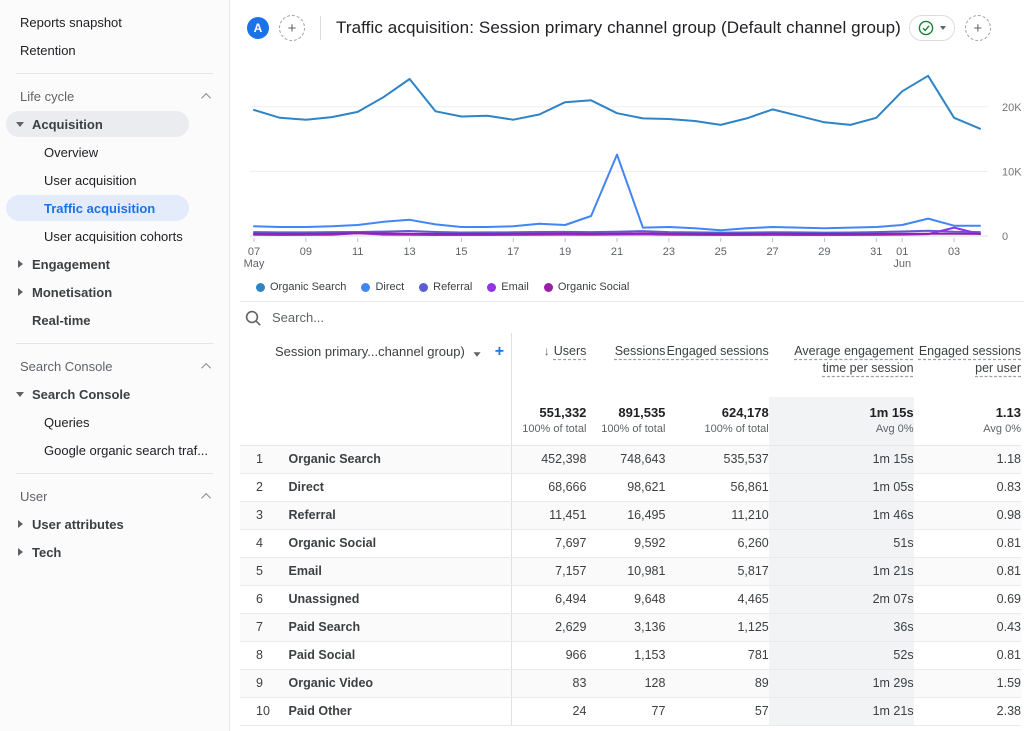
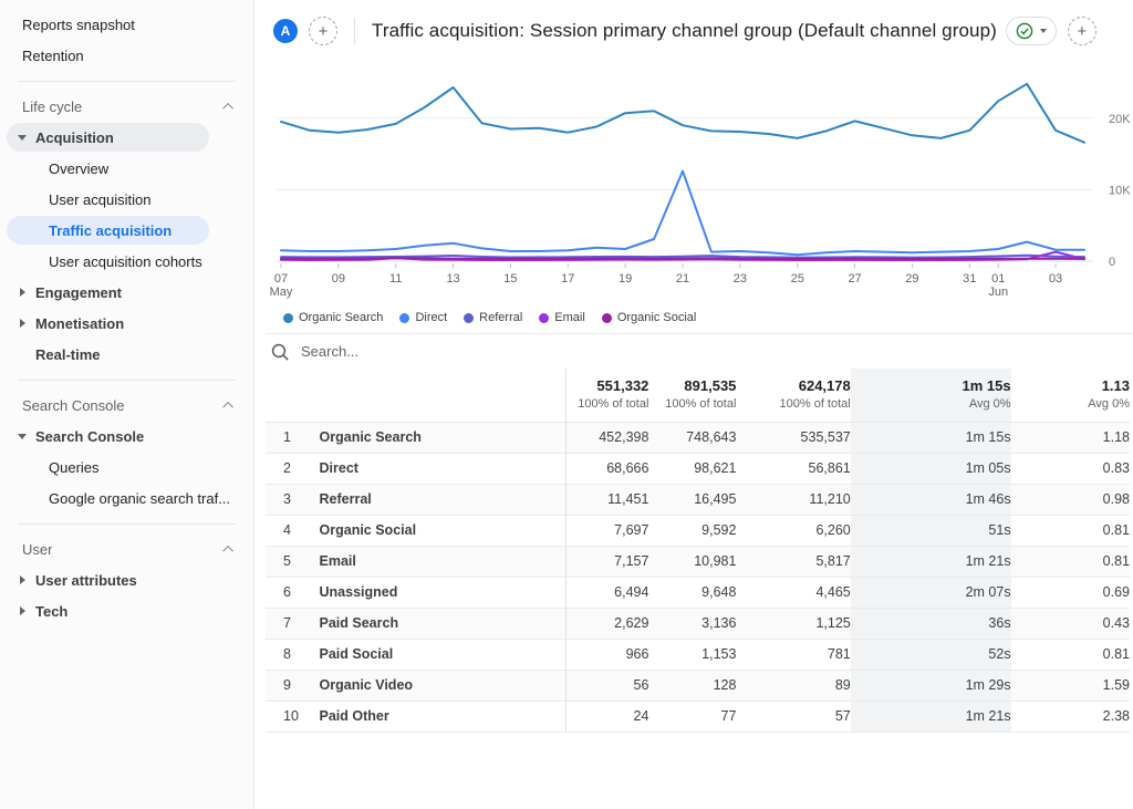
  Reports snapshot
  Retention
  Life cycle
  Acquisition
  Overview
  User acquisition
  Traffic acquisition
  User acquisition cohorts
  Engagement
  Monetisation
  Real-time
  Search Console
  Search Console
  Queries
  Google organic search traf...
  User
  User attributes
  Tech
  A
  +
  Traffic acquisition: Session primary channel group (Default channel group)
  +
  0
  10K
  20K
  07
  May
  09
  11
  13
  15
  17
  19
  21
  23
  25
  27
  29
  31
  01
  Jun
  03
  Organic Search
  Direct
  Referral
  Email
  Organic Social
  Search...
- Session primary...channel group) +	↓ Users	Sessions	Engaged sessions	Average engagement time per session	Engaged sessions per user
  	551,332100% of total	891,535100% of total	624,178100% of total	1m 15sAvg 0%	1.13Avg 0%
  1	Organic Search	452,398	748,643	535,537	1m 15s	1.18
  2	Direct	68,666	98,621	56,861	1m 05s	0.83
  3	Referral	11,451	16,495	11,210	1m 46s	0.98
  4	Organic Social	7,697	9,592	6,260	51s	0.81
  5	Email	7,157	10,981	5,817	1m 21s	0.81
  6	Unassigned	6,494	9,648	4,465	2m 07s	0.69
  7	Paid Search	2,629	3,136	1,125	36s	0.43
  8	Paid Social	966	1,153	781	52s	0.81
- 9	Organic Video	83	128	89	1m 29s	1.59
+ 9	Organic Video	56	128	89	1m 29s	1.59
  10	Paid Other	24	77	57	1m 21s	2.38
